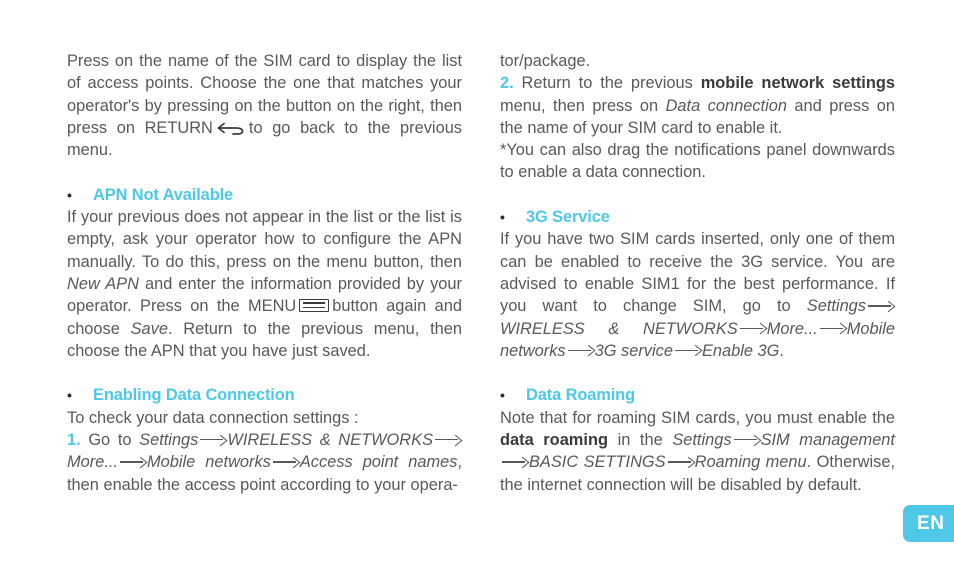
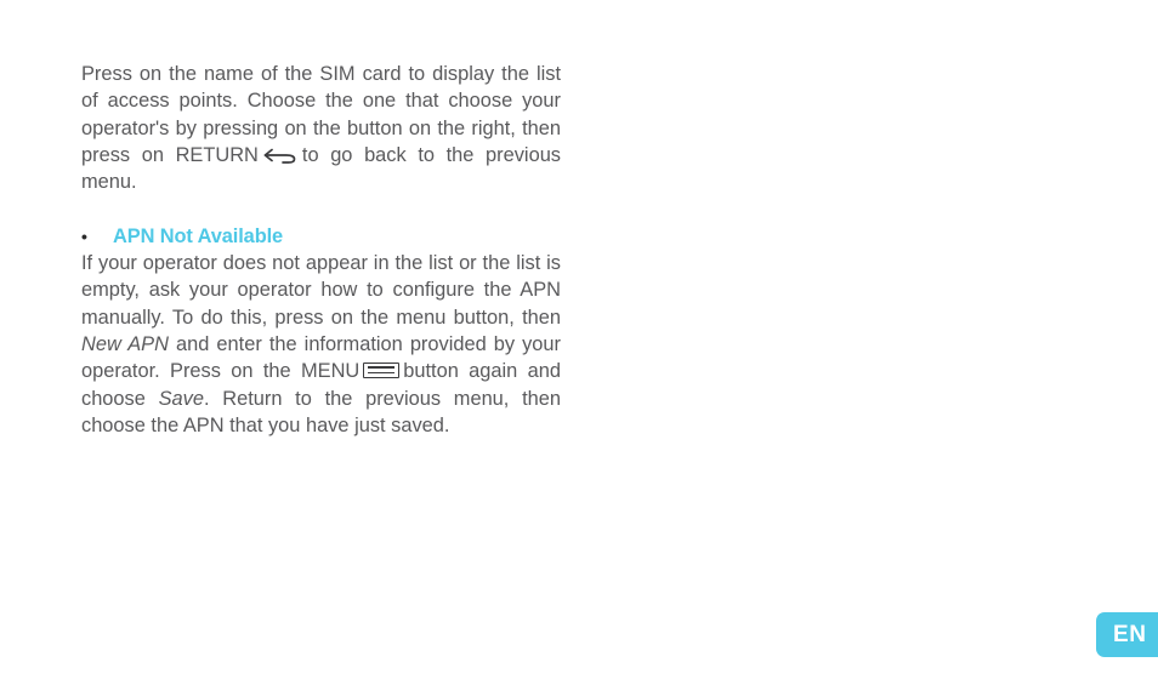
- Press on the name of the SIM card to display the list of access points. Choose the one that matches your operator's by pressing on the button on the right, then press on RETURN to go back to the previous menu.
+ Press on the name of the SIM card to display the list of access points. Choose the one that choose your operator's by pressing on the button on the right, then press on RETURN to go back to the previous menu.
  • APN Not Available
- If your previous does not appear in the list or the list is empty, ask your operator how to configure the APN manually. To do this, press on the menu button, then New APN and enter the information provided by your operator. Press on the MENU button again and choose Save. Return to the previous menu, then choose the APN that you have just saved.
+ If your operator does not appear in the list or the list is empty, ask your operator how to configure the APN manually. To do this, press on the menu button, then New APN and enter the information provided by your operator. Press on the MENU button again and choose Save. Return to the previous menu, then choose the APN that you have just saved.
- • Enabling Data Connection
- To check your data connection settings :
- 1. Go to Settings WIRELESS & NETWORKSMore... Mobile networks Access point names, then enable the access point according to your opera-
- tor/package.
- 2. Return to the previous mobile network settings menu, then press on Data connection and press on the name of your SIM card to enable it.
- *You can also drag the notifications panel downwards to enable a data connection.
- • 3G Service
- If you have two SIM cards inserted, only one of them can be enabled to receive the 3G service. You are advised to enable SIM1 for the best performance. If you want to change SIM, go to SettingsWIRELESS & NETWORKS More... Mobile networks 3G service Enable 3G.
- • Data Roaming
- Note that for roaming SIM cards, you must enable the data roaming in the Settings SIM managementBASIC SETTINGS Roaming menu. Otherwise, the internet connection will be disabled by default.
  EN
